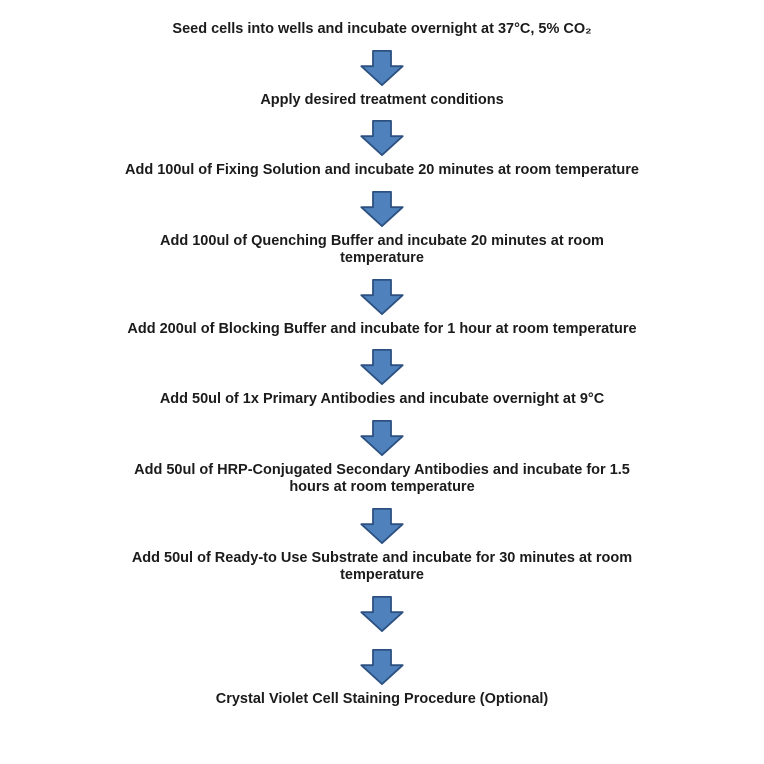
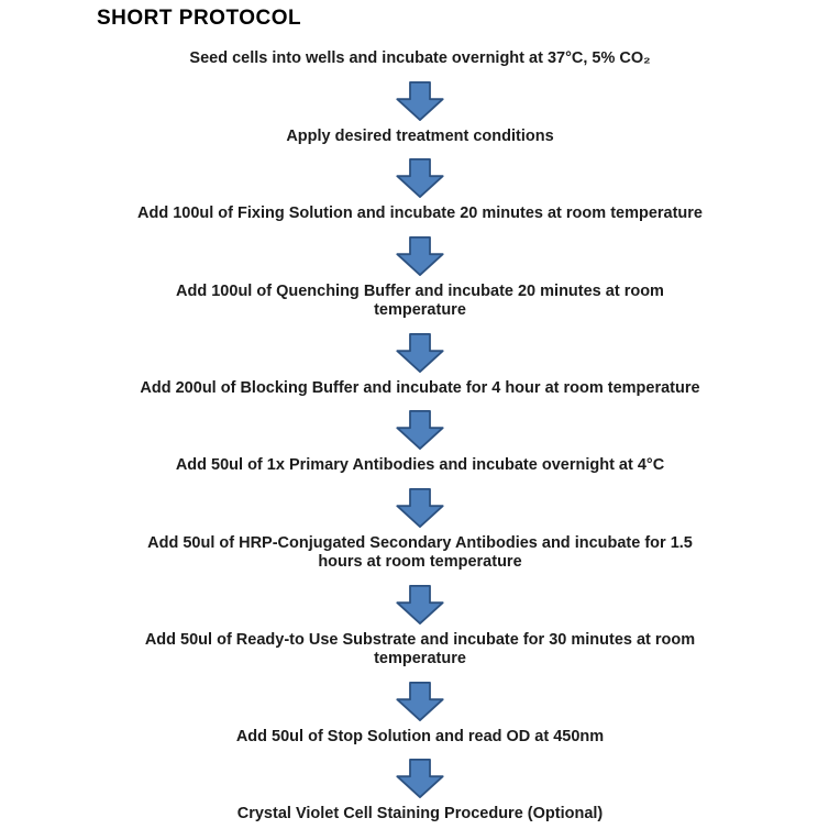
+ SHORT PROTOCOL
  Seed cells into wells and incubate overnight at 37°C, 5% CO₂
  Apply desired treatment conditions
  Add 100ul of Fixing Solution and incubate 20 minutes at room temperature
  Add 100ul of Quenching Buffer and incubate 20 minutes at room
  temperature
- Add 200ul of Blocking Buffer and incubate for 1 hour at room temperature
+ Add 200ul of Blocking Buffer and incubate for 4 hour at room temperature
- Add 50ul of 1x Primary Antibodies and incubate overnight at 9°C
+ Add 50ul of 1x Primary Antibodies and incubate overnight at 4°C
  Add 50ul of HRP-Conjugated Secondary Antibodies and incubate for 1.5
  hours at room temperature
  Add 50ul of Ready-to Use Substrate and incubate for 30 minutes at room
  temperature
+ Add 50ul of Stop Solution and read OD at 450nm
  Crystal Violet Cell Staining Procedure (Optional)
